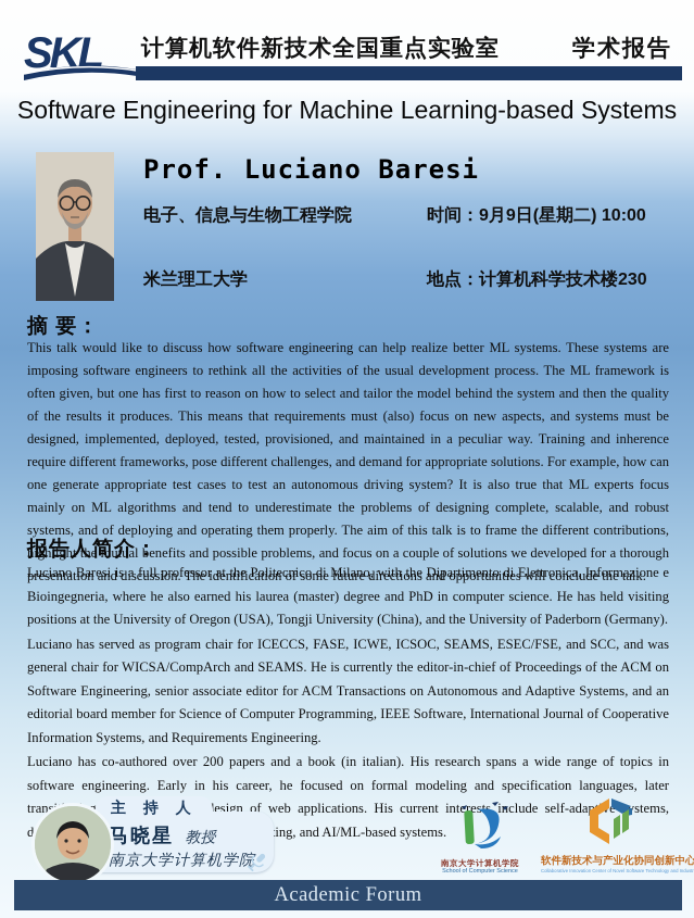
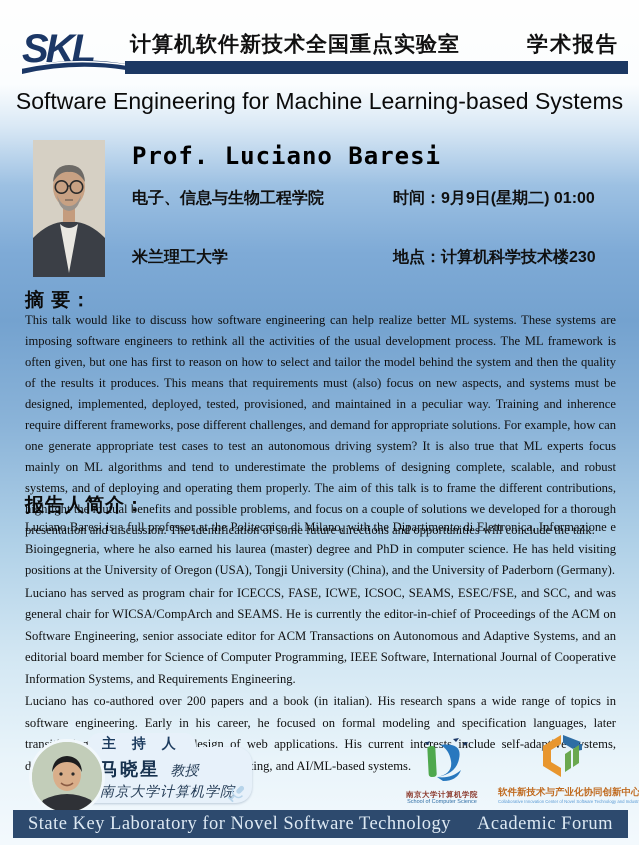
  SKL
  计算机软件新技术全国重点实验室
  学术报告
  Software Engineering for Machine Learning-based Systems
  Prof. Luciano Baresi
  电子、信息与生物工程学院
- 时间：9月9日(星期二) 10:00
+ 时间：9月9日(星期二) 01:00
  米兰理工大学
  地点：计算机科学技术楼230
  摘 要：
  This talk would like to discuss how software engineering can help realize better ML systems. These systems are imposing software engineers to rethink all the activities of the usual development process. The ML framework is often given, but one has first to reason on how to select and tailor the model behind the system and then the quality of the results it produces. This means that requirements must (also) focus on new aspects, and systems must be designed, implemented, deployed, tested, provisioned, and maintained in a peculiar way. Training and inherence require different frameworks, pose different challenges, and demand for appropriate solutions. For example, how can one generate appropriate test cases to test an autonomous driving system? It is also true that ML experts focus mainly on ML algorithms and tend to underestimate the problems of designing complete, scalable, and robust systems, and of deploying and operating them properly. The aim of this talk is to frame the different contributions, highlight the mutual benefits and possible problems, and focus on a couple of solutions we developed for a thorough presentation and discussion. The identification of some future directions and opportunities will conclude the talk.
  报告人简介：
  Luciano Baresi is a full professor at the Politecnico di Milano, with the Dipartimento di Elettronica, Informazione e Bioingegneria, where he also earned his laurea (master) degree and PhD in computer science. He has held visiting positions at the University of Oregon (USA), Tongji University (China), and the University of Paderborn (Germany).
  Luciano has served as program chair for ICECCS, FASE, ICWE, ICSOC, SEAMS, ESEC/FSE, and SCC, and was general chair for WICSA/CompArch and SEAMS. He is currently the editor-in-chief of Proceedings of the ACM on Software Engineering, senior associate editor for ACM Transactions on Autonomous and Adaptive Systems, and an editorial board member for Science of Computer Programming, IEEE Software, International Journal of Cooperative Information Systems, and Requirements Engineering.
  Luciano has co-authored over 200 papers and a book (in italian). His research spans a wide range of topics in software engineering. Early in his career, he focused on formal modeling and specification languages, later tranesign of web applications. His current interests iclude self-adapestems, ding, and AI/ML-based systems.
  主 持 人
  马晓星 教授
  南京大学计算机学院
  南京大学计算机学院
  软件新技术与产业化协同创新中心
+ State Key Laboratory for Novel Software Technology
  Academic Forum
